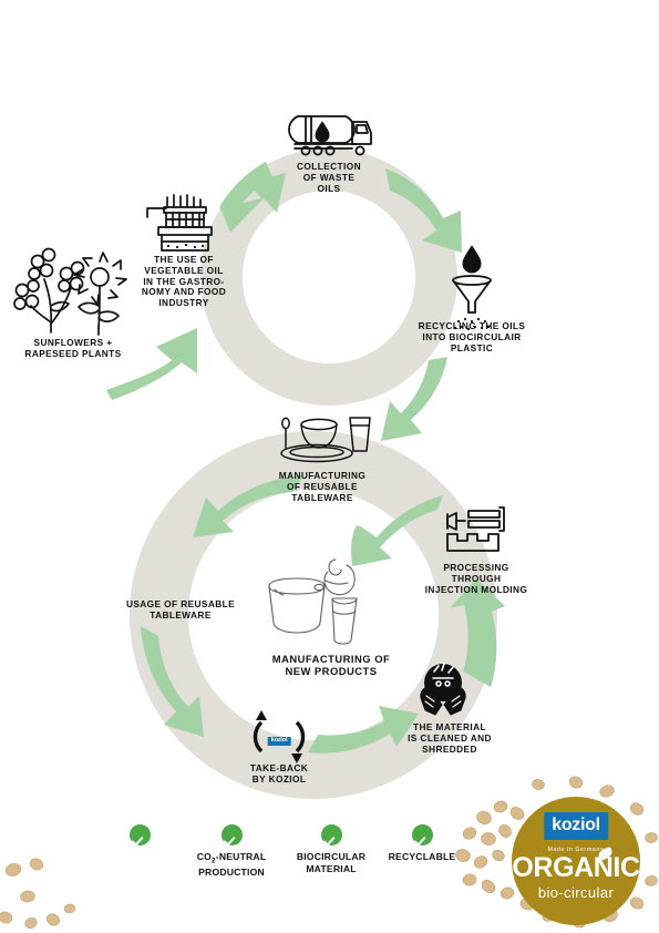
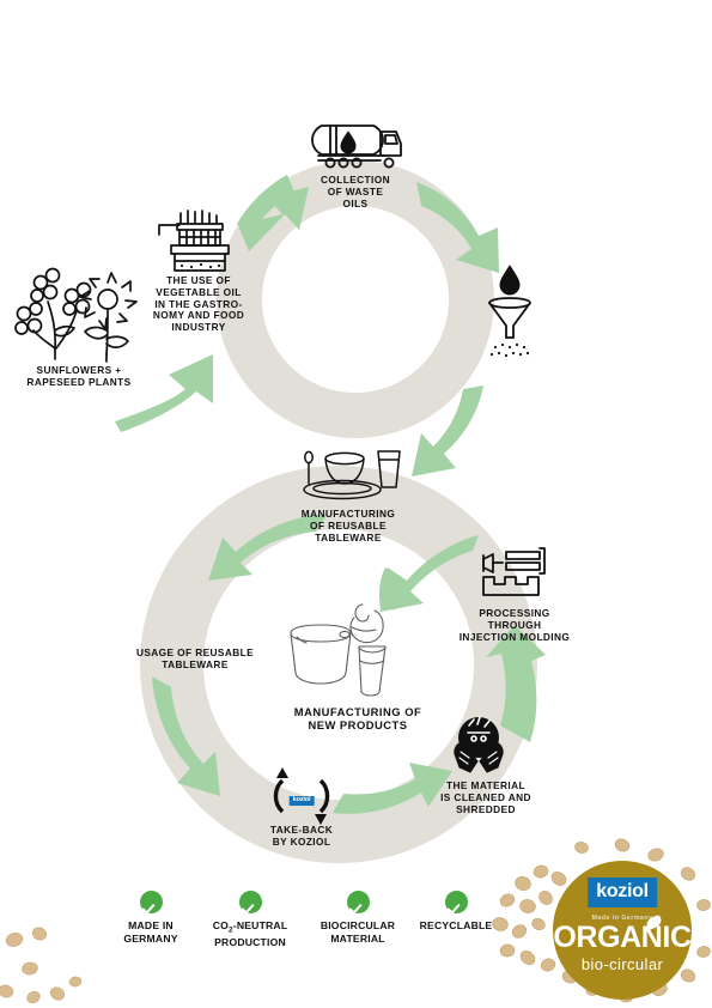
  SUNFLOWERS +
  RAPESEED PLANTS
  THE USE OF
  VEGETABLE OIL
  IN THE GASTRO-
  NOMY AND FOOD
  INDUSTRY
  COLLECTION
  OF WASTE
  OILS
- RECYCLING THE OILS
- INTO BIOCIRCULAIR
- PLASTIC
  MANUFACTURING
  OF REUSABLE
  TABLEWARE
  PROCESSING
  THROUGH
  INJECTION MOLDING
  THE MATERIAL
  IS CLEANED AND
  SHREDDED
  TAKE-BACK
  BY KOZIOL
  USAGE OF REUSABLE
  TABLEWARE
  MANUFACTURING OF
  NEW PRODUCTS
+ MADE IN
+ GERMANY
  CO -NEUTRAL
  PRODUCTION
  BIOCIRCULAR
  MATERIAL
  RECYCLABLE
  koziol
  ORGANIC
  bio-circular
